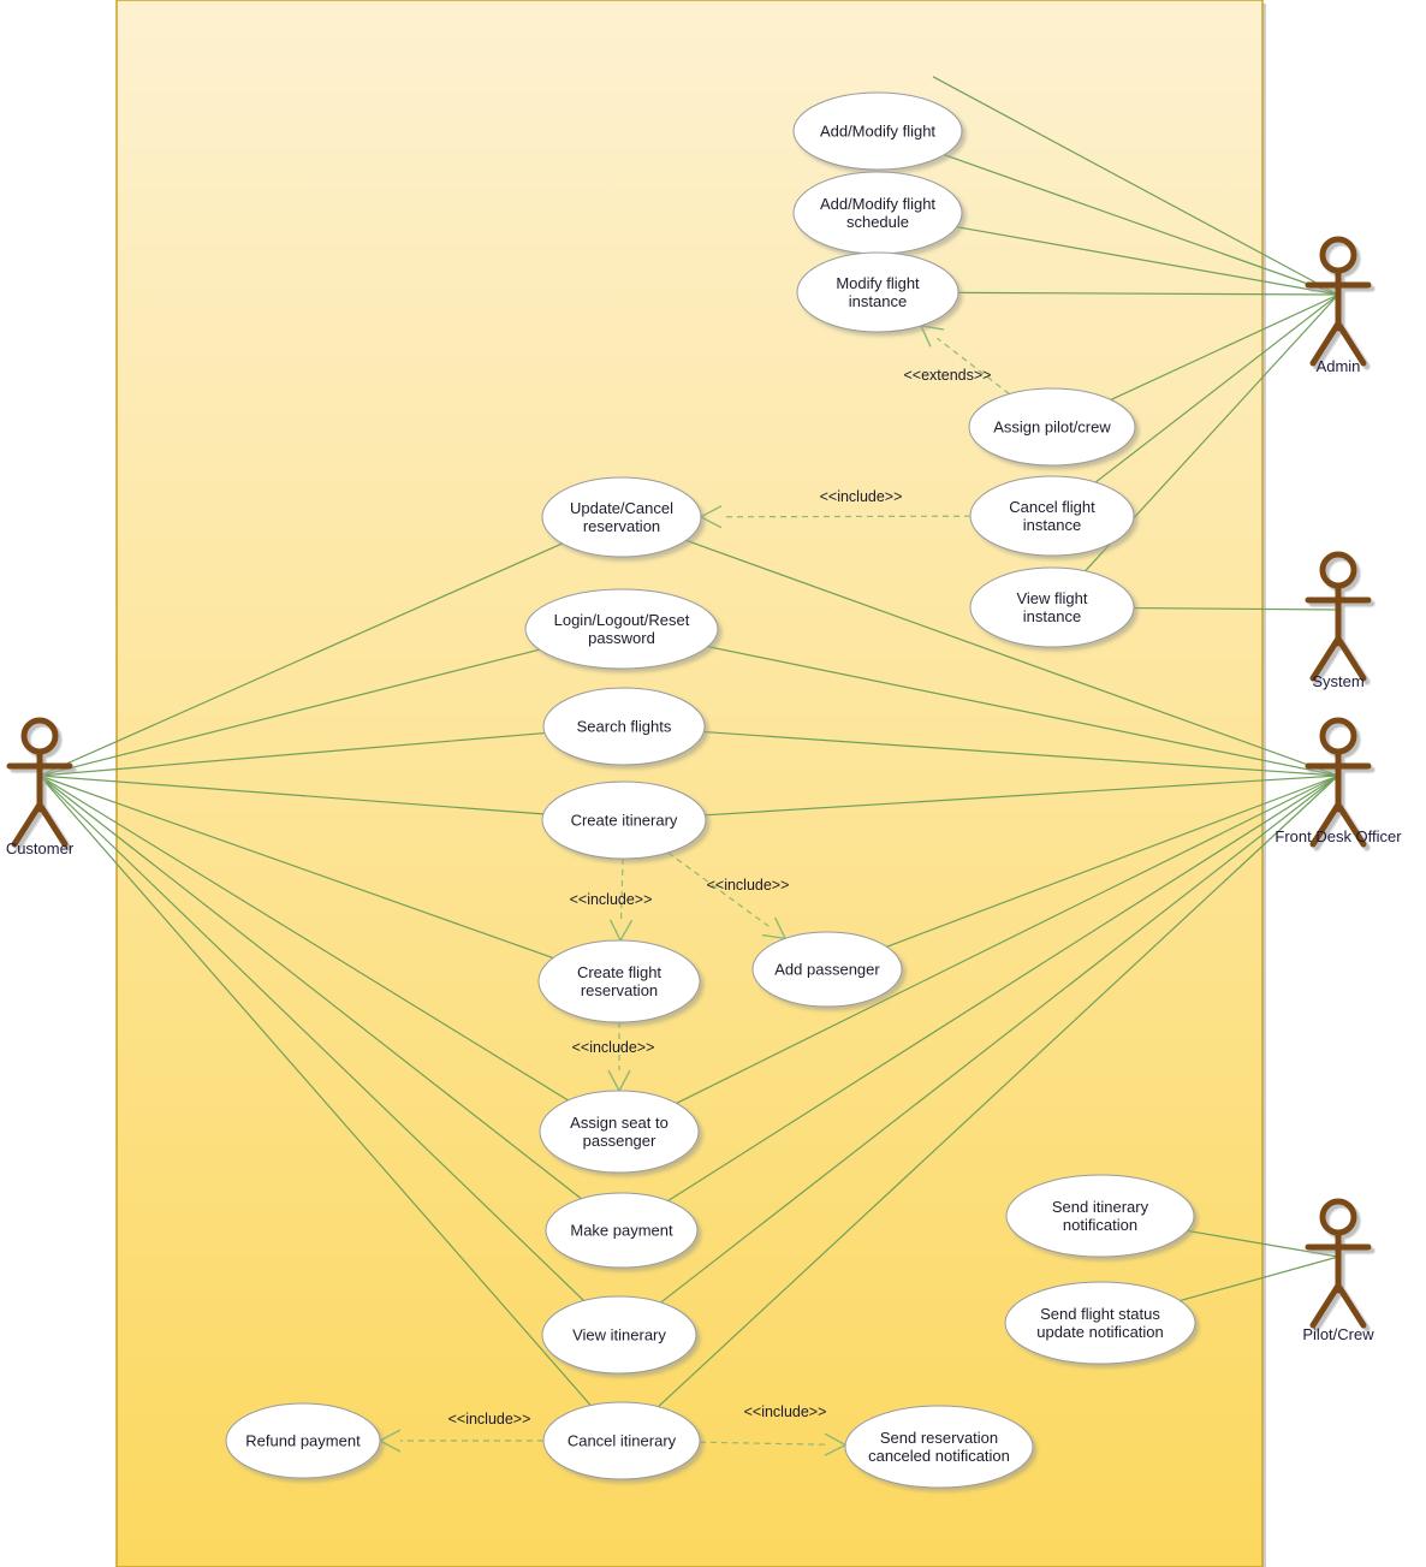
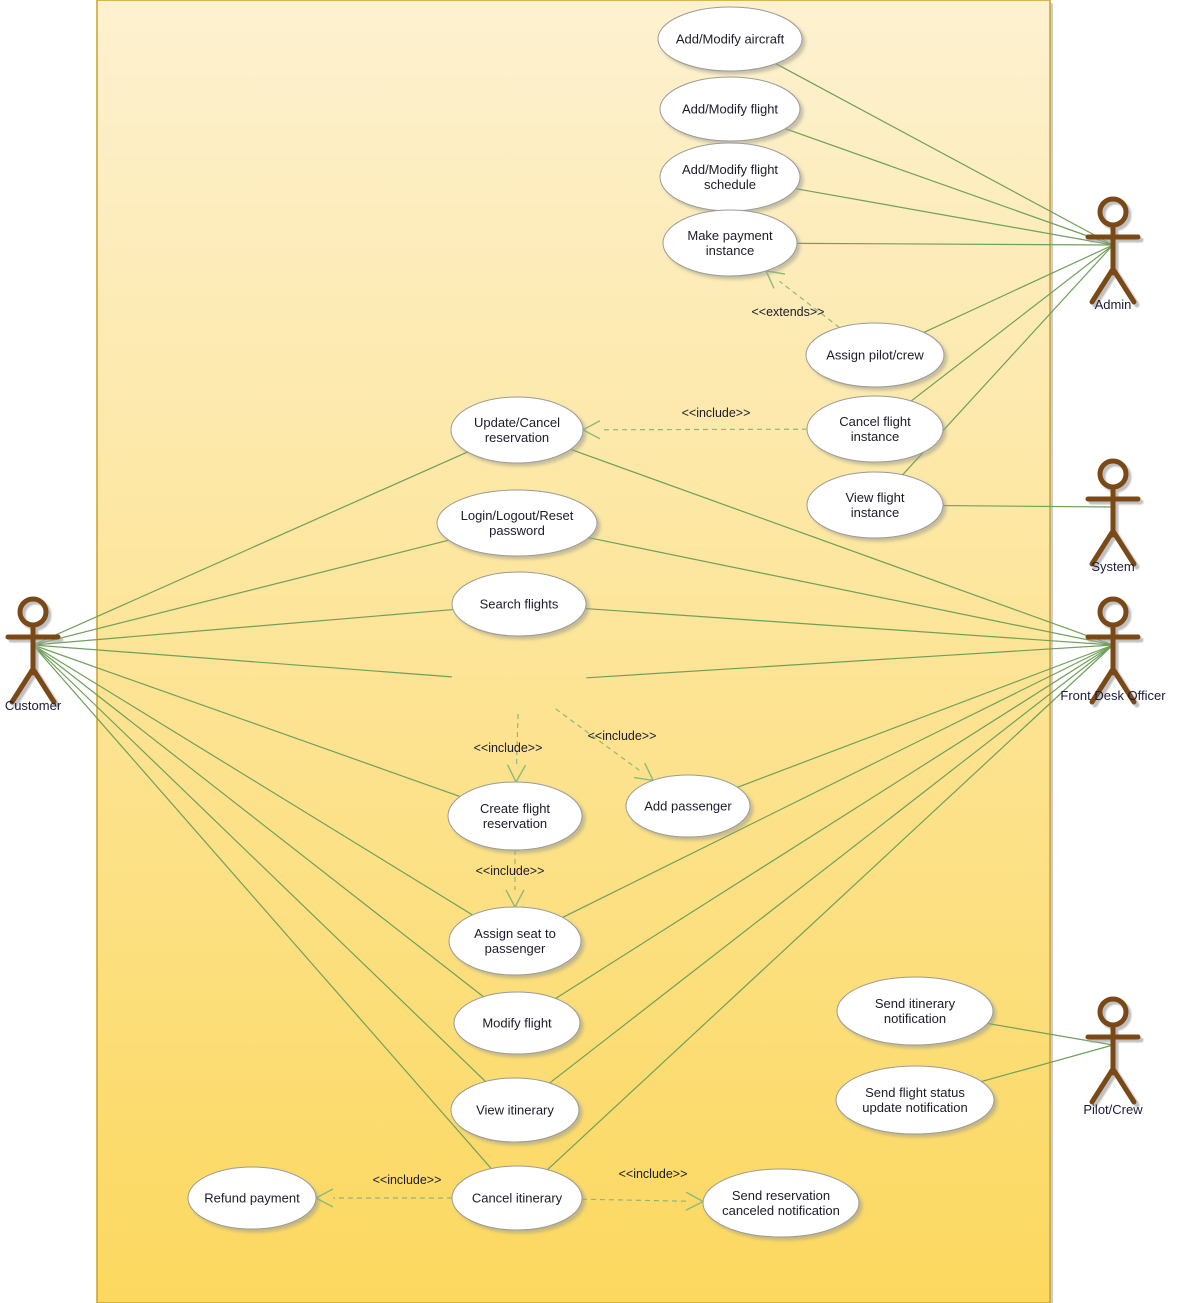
+ Add/Modify aircraft
  Add/Modify flight
  Add/Modify flight
  schedule
- Modify flight
+ Make payment
  instance
  Assign pilot/crew
  Cancel flight
  instance
  View flight
  instance
  Update/Cancel
  reservation
  Login/Logout/Reset
  password
  Search flights
- Create itinerary
  Create flight
  reservation
  Add passenger
  Assign seat to
  passenger
- Make payment
+ Modify flight
  View itinerary
  Cancel itinerary
  Refund payment
  Send reservation
  canceled notification
  Send itinerary
  notification
  Send flight status
  update notification
  Customer
  Admin
  System
  Front Desk Officer
  Pilot/Crew
  <<extends>>
  <<include>>
  <<include>>
  <<include>>
  <<include>>
  <<include>>
  <<include>>
